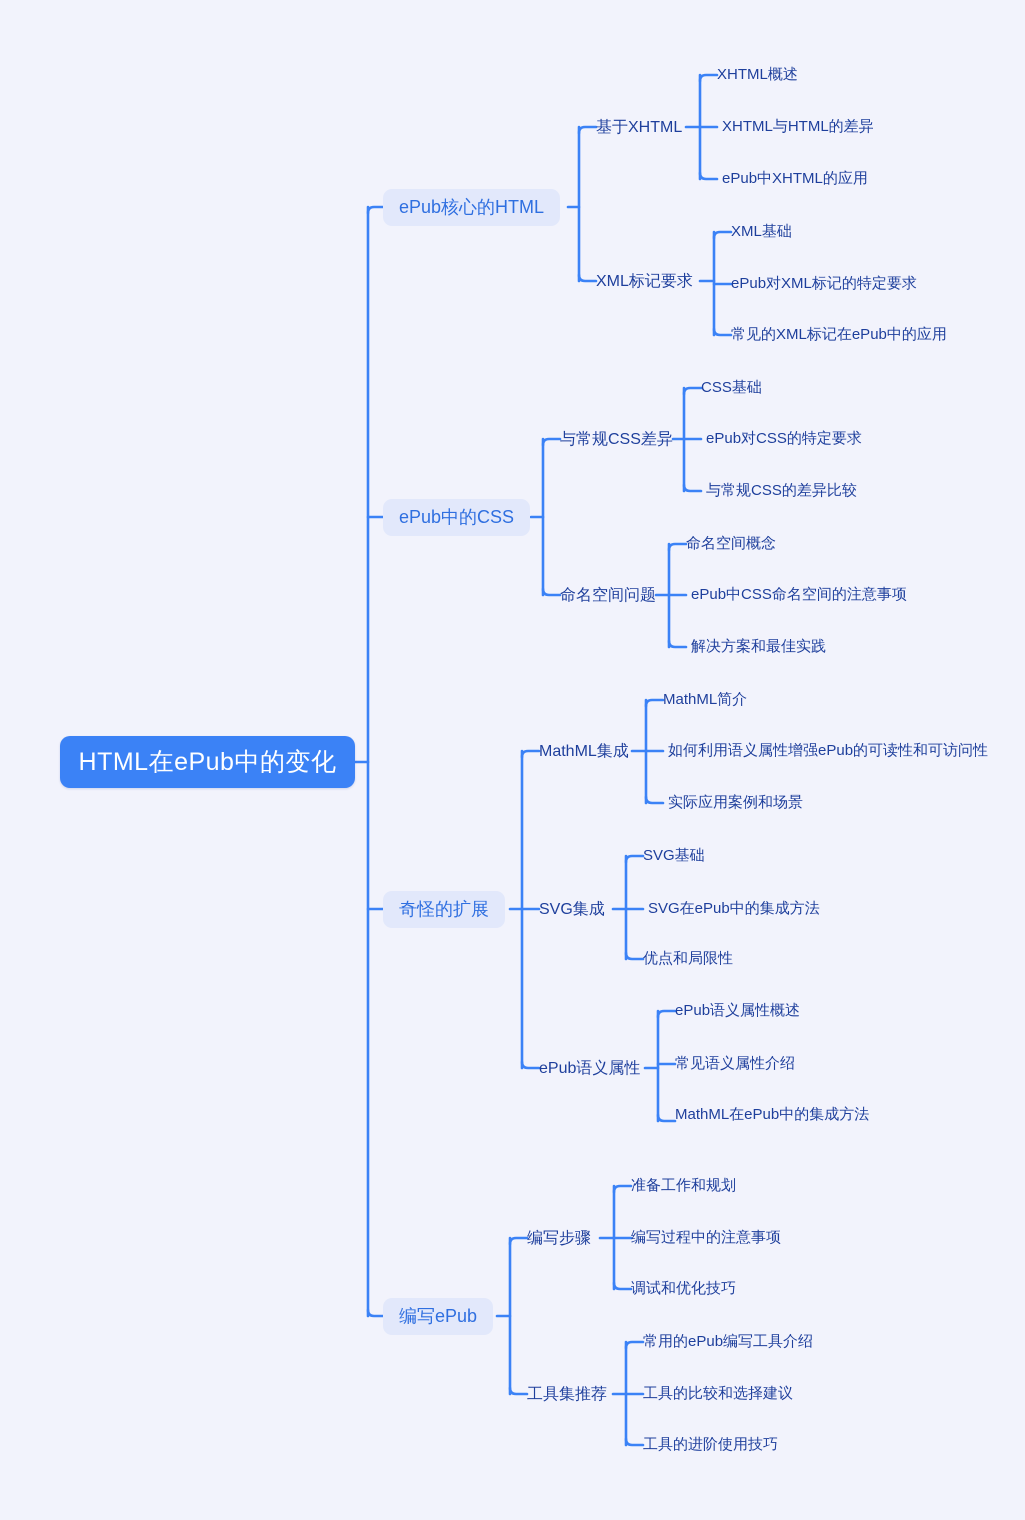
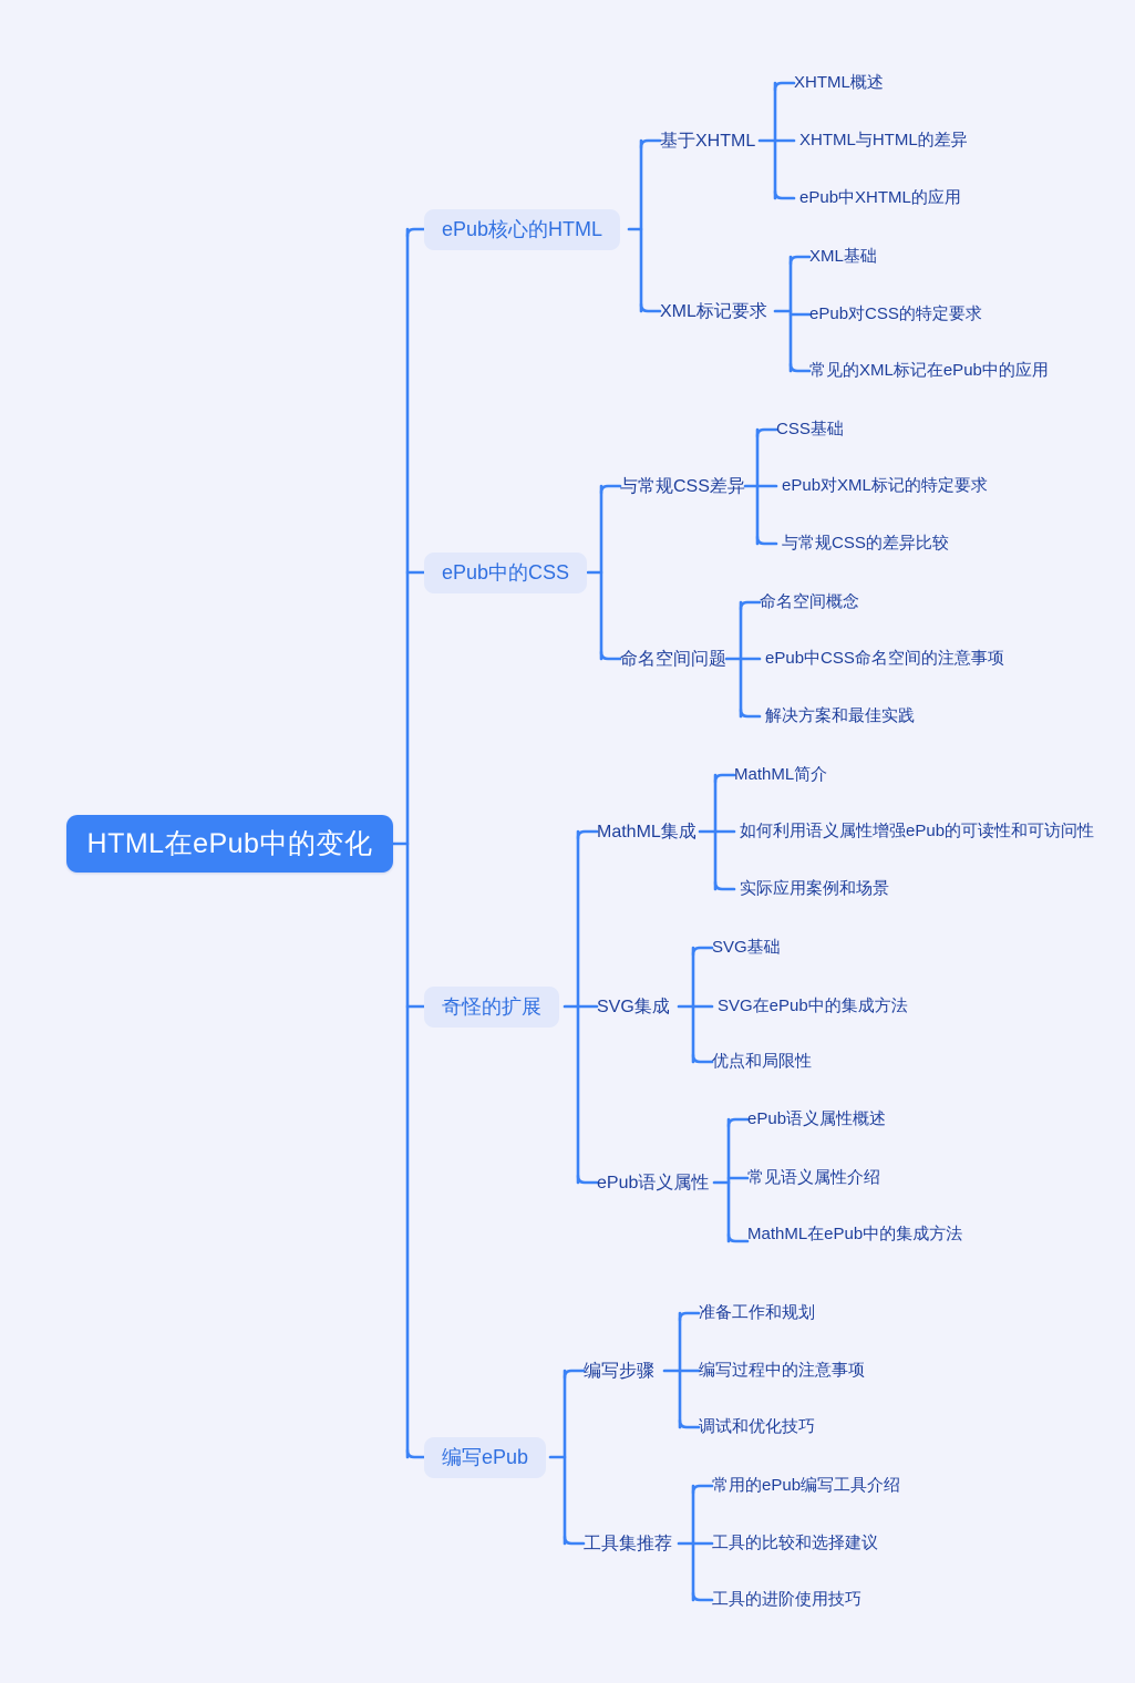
  HTML在ePub中的变化
  ePub核心的HTML
  ePub中的CSS
  奇怪的扩展
  编写ePub
  基于XHTML
  XML标记要求
  与常规CSS差异
  命名空间问题
  MathML集成
  SVG集成
  ePub语义属性
  编写步骤
  工具集推荐
  XHTML概述
  XHTML与HTML的差异
  ePub中XHTML的应用
  XML基础
- ePub对XML标记的特定要求
+ ePub对CSS的特定要求
  常见的XML标记在ePub中的应用
  CSS基础
- ePub对CSS的特定要求
+ ePub对XML标记的特定要求
  与常规CSS的差异比较
  命名空间概念
  ePub中CSS命名空间的注意事项
  解决方案和最佳实践
  MathML简介
  如何利用语义属性增强ePub的可读性和可访问性
  实际应用案例和场景
  SVG基础
  SVG在ePub中的集成方法
  优点和局限性
  ePub语义属性概述
  常见语义属性介绍
  MathML在ePub中的集成方法
  准备工作和规划
  编写过程中的注意事项
  调试和优化技巧
  常用的ePub编写工具介绍
  工具的比较和选择建议
  工具的进阶使用技巧
